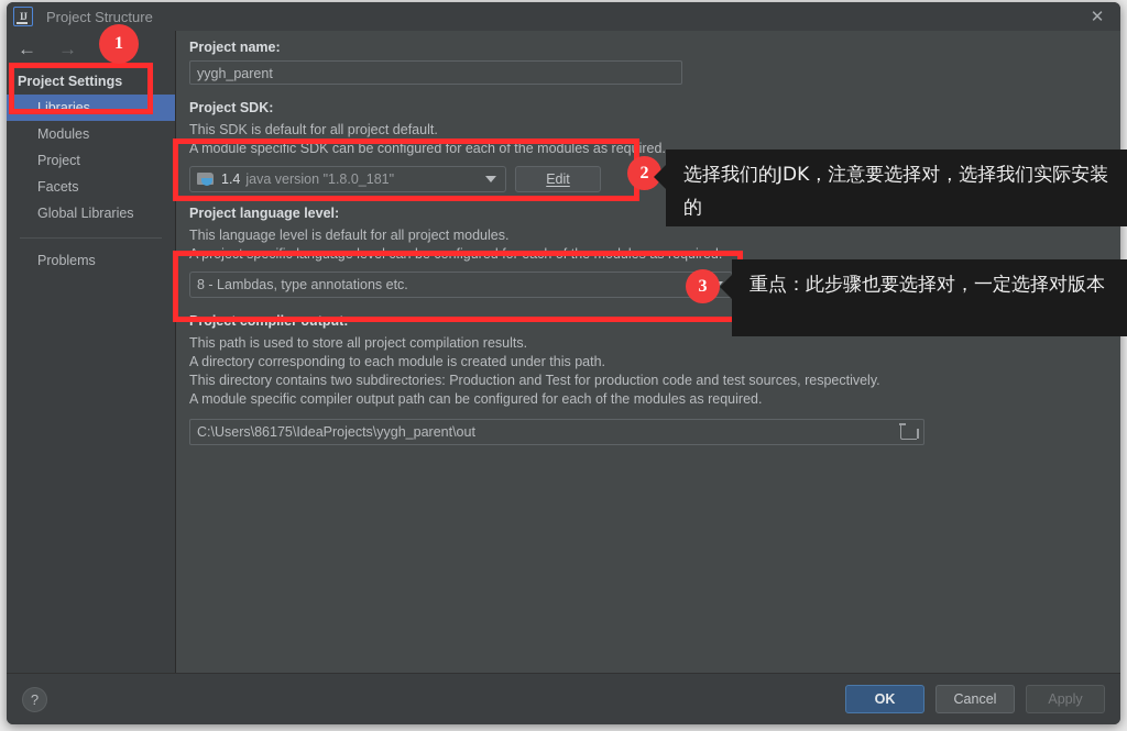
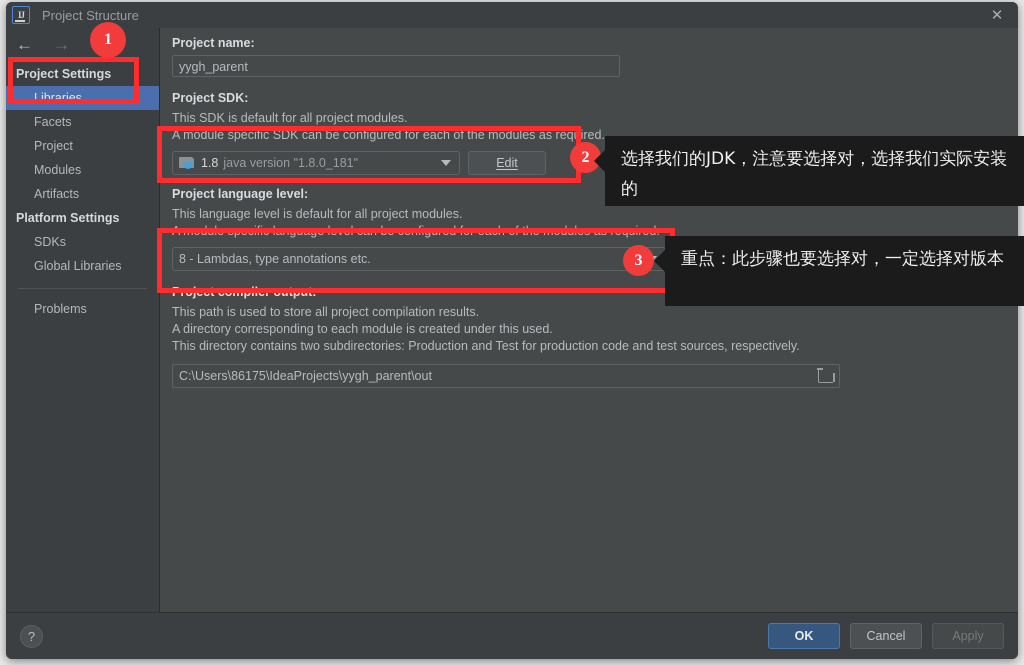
  IJ
  Project Structure
  ✕
  ←
  →
  Project Settings
  Libraries
- Modules
+ Facets
  Project
- Facets
+ Modules
+ Artifacts
+ Platform Settings
+ SDKs
  Global Libraries
  Problems
  Project name:
  yygh_parent
  Project SDK:
- This SDK is default for all project default.
+ This SDK is default for all project modules.
  A module specific SDK can be configured for each of the modules as required.
- 1.4
+ 1.8
  java version "1.8.0_181"
  Edit
  Project language level:
  This language level is default for all project modules.
- A project specific language level can be configured for each of the modules as required.
+ A module specific language level can be configured for each of the modules as required.
  8 - Lambdas, type annotations etc.
  Project compiler output:
  This path is used to store all project compilation results.
- A directory corresponding to each module is created under this path.
+ A directory corresponding to each module is created under this used.
  This directory contains two subdirectories: Production and Test for production code and test sources, respectively.
- A module specific compiler output path can be configured for each of the modules as required.
  C:\Users\86175\IdeaProjects\yygh_parent\out
  ?
  OK
  Cancel
  Apply
  1
  2
  3
  选择我们的JDK，注意要选择对，选择我们实际安装的
  重点：此步骤也要选择对，一定选择对版本
